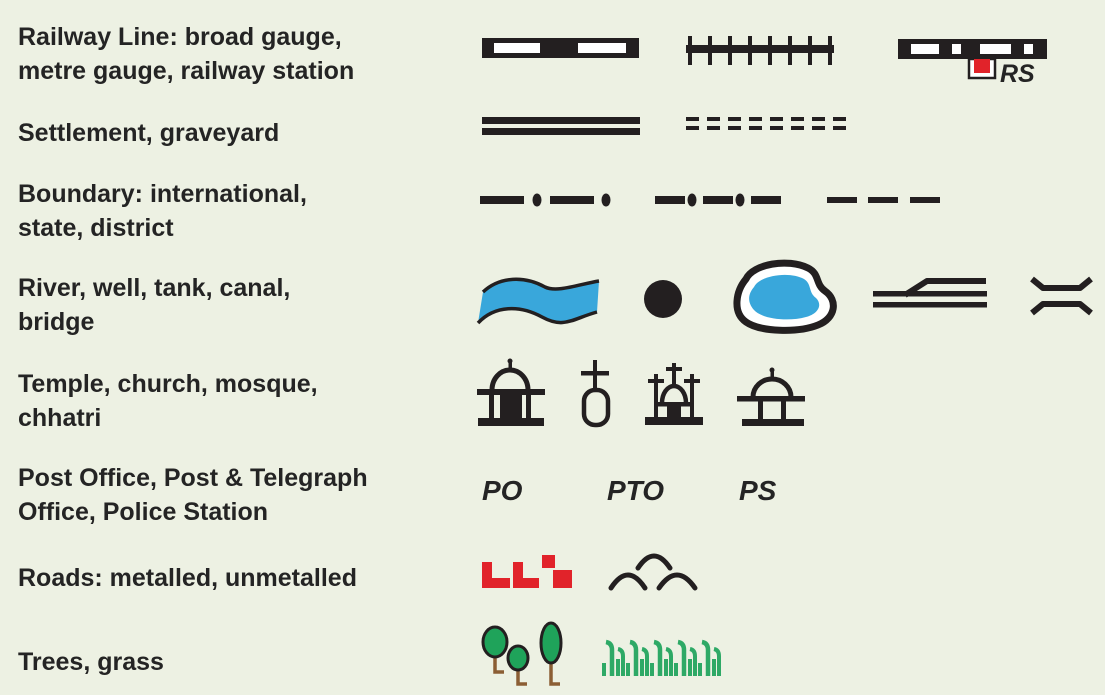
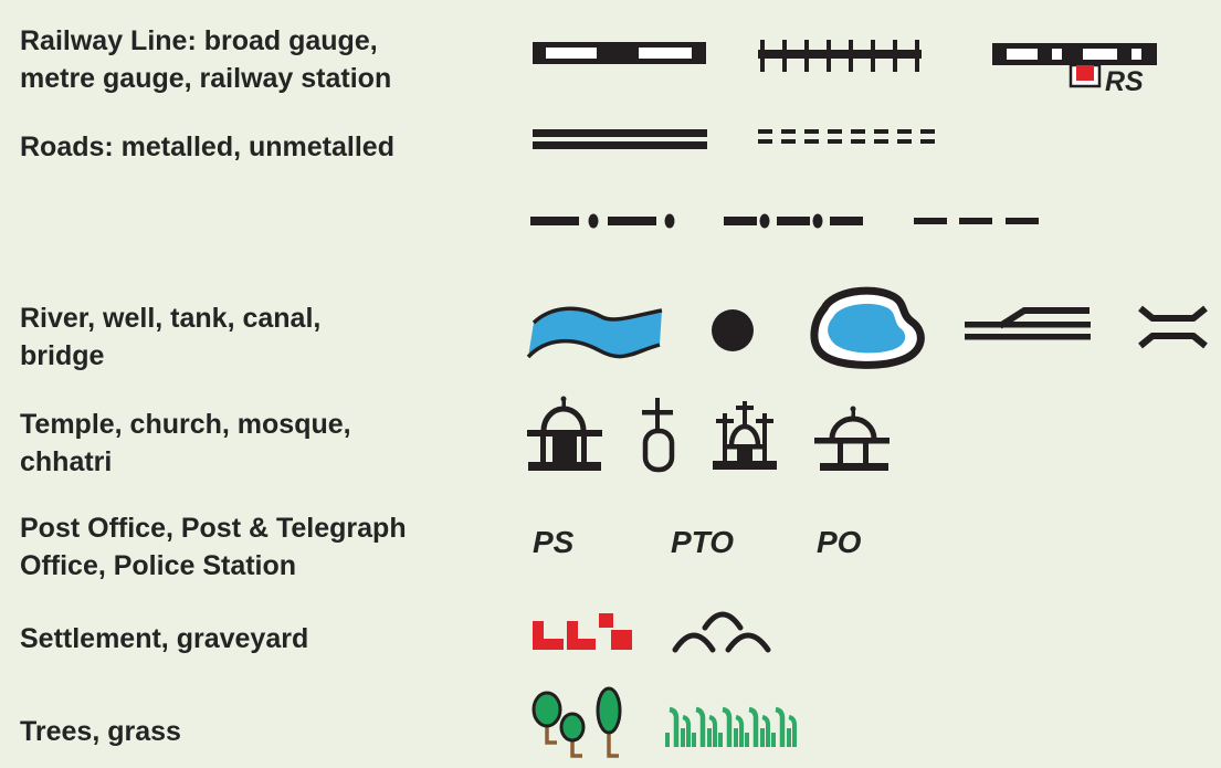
  Railway Line: broad gauge,
  metre gauge, railway station
- Settlement, graveyard
+ Roads: metalled, unmetalled
- Boundary: international,
- state, district
  River, well, tank, canal,
  bridge
  Temple, church, mosque,
  chhatri
  Post Office, Post & Telegraph
  Office, Police Station
- Roads: metalled, unmetalled
+ Settlement, graveyard
  Trees, grass
  RS
- PO
+ PS
  PTO
- PS
+ PO
